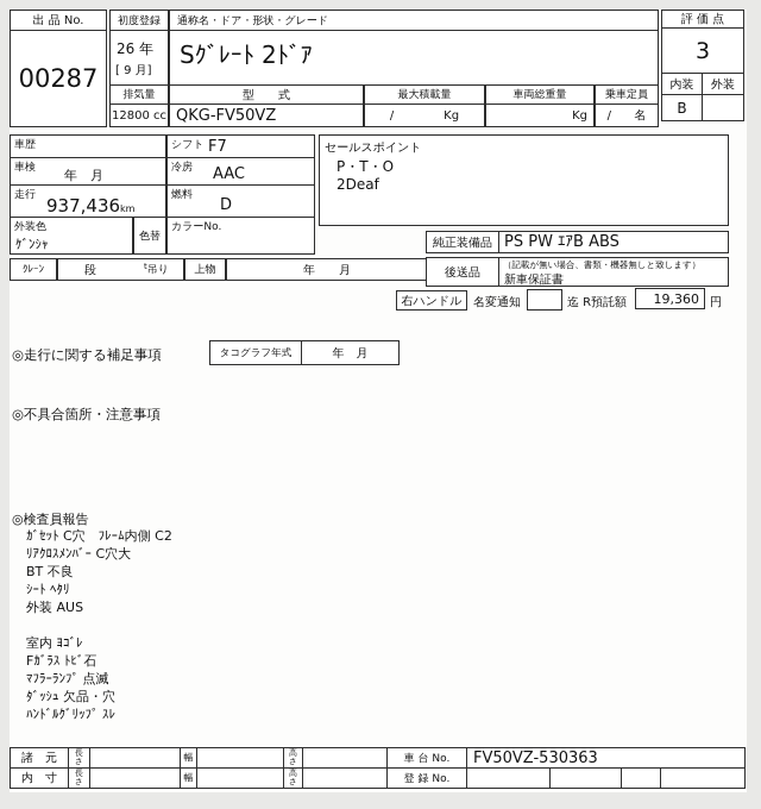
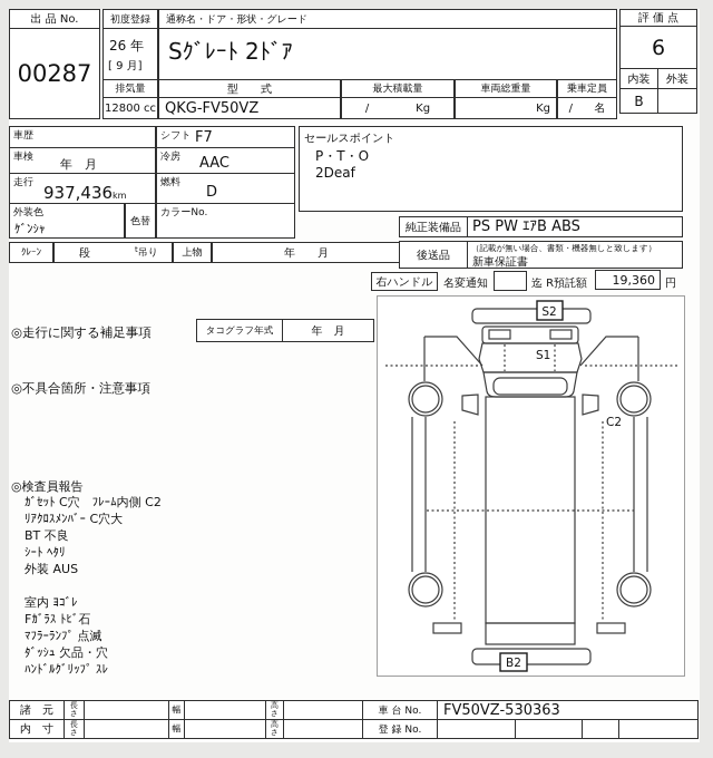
  出 品 No.
  00287
  初度登録
  26 年
  [ 9 月]
  排気量
  12800 cc
  通称名・ドア・形状・グレード
  Sｸﾞﾚｰﾄ 2ﾄﾞｱ
  型 式
  QKG-FV50VZ
  最大積載量
  /
  Kg
  車両総重量
  Kg
  乗車定員
  /
  名
  評 価 点
- 3
+ 6
  内装
  外装
  B
  車歴
  シフト
  F7
  車検
  年 月
  冷房
  AAC
  走行
  937,436km
  燃料
  D
  外装色
  ｹﾞﾝｼｬ
  色替
  カラーNo.
  ｸﾚｰﾝ
  段
  t吊り
  上物
  年 月
  セールスポイント
  P・T・O
  2Deaf
  純正装備品
  PS PW ｴｱB ABS
  後送品
  （記載が無い場合、書類・機器無しと致します）
  新車保証書
  右ハンドル
  名変通知
  迄 R預託額
  19,360
  円
  ◎走行に関する補足事項
  タコグラフ年式
  年 月
  ◎不具合箇所・注意事項
  ◎検査員報告
  ｶﾞｾｯﾄ C穴 ﾌﾚｰﾑ内側 C2
  ﾘｱｸﾛｽﾒﾝﾊﾞｰ C穴大
  BT 不良
  ｼｰﾄ ﾍﾀﾘ
  外装 AUS
  室内 ﾖｺﾞﾚ
  Fｶﾞﾗｽ ﾄﾋﾞ石
  ﾏﾌﾗｰﾗﾝﾌﾟ 点滅
  ﾀﾞｯｼｭ 欠品・穴
  ﾊﾝﾄﾞﾙｸﾞﾘｯﾌﾟ ｽﾚ
+ S2
+ S1
+ C2
+ B2
  諸 元
  長さ
  幅
  高さ
  車 台 No.
  FV50VZ-530363
  内 寸
  長さ
  幅
  高さ
  登 録 No.
